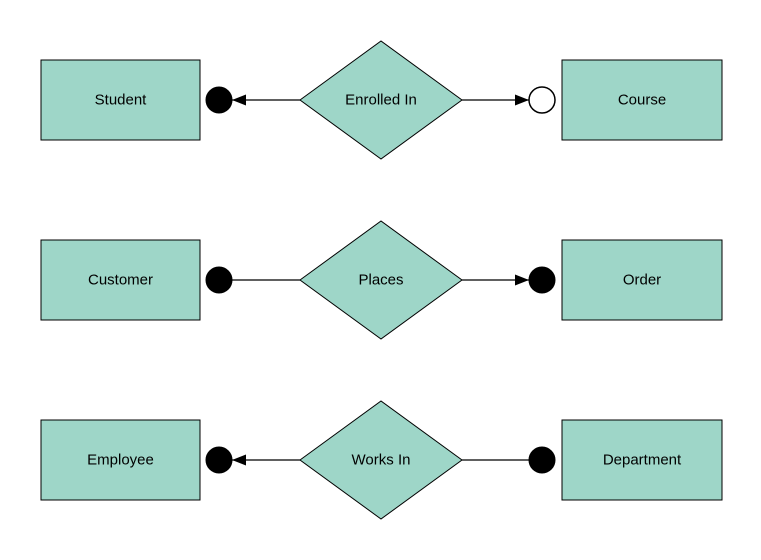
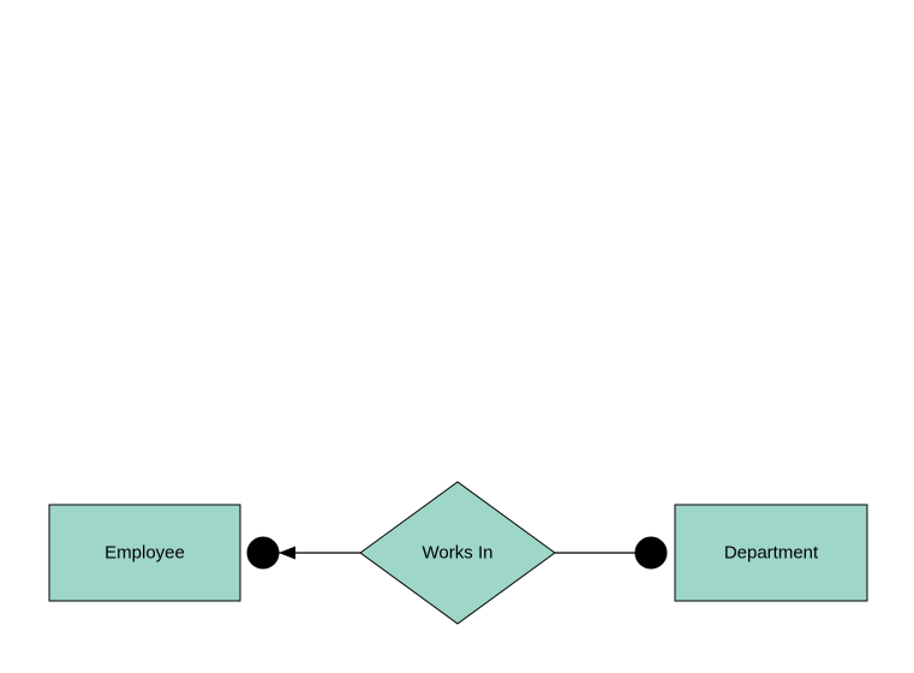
- Student
- Enrolled In
- Course
- Customer
- Places
- Order
  Employee
  Works In
  Department
